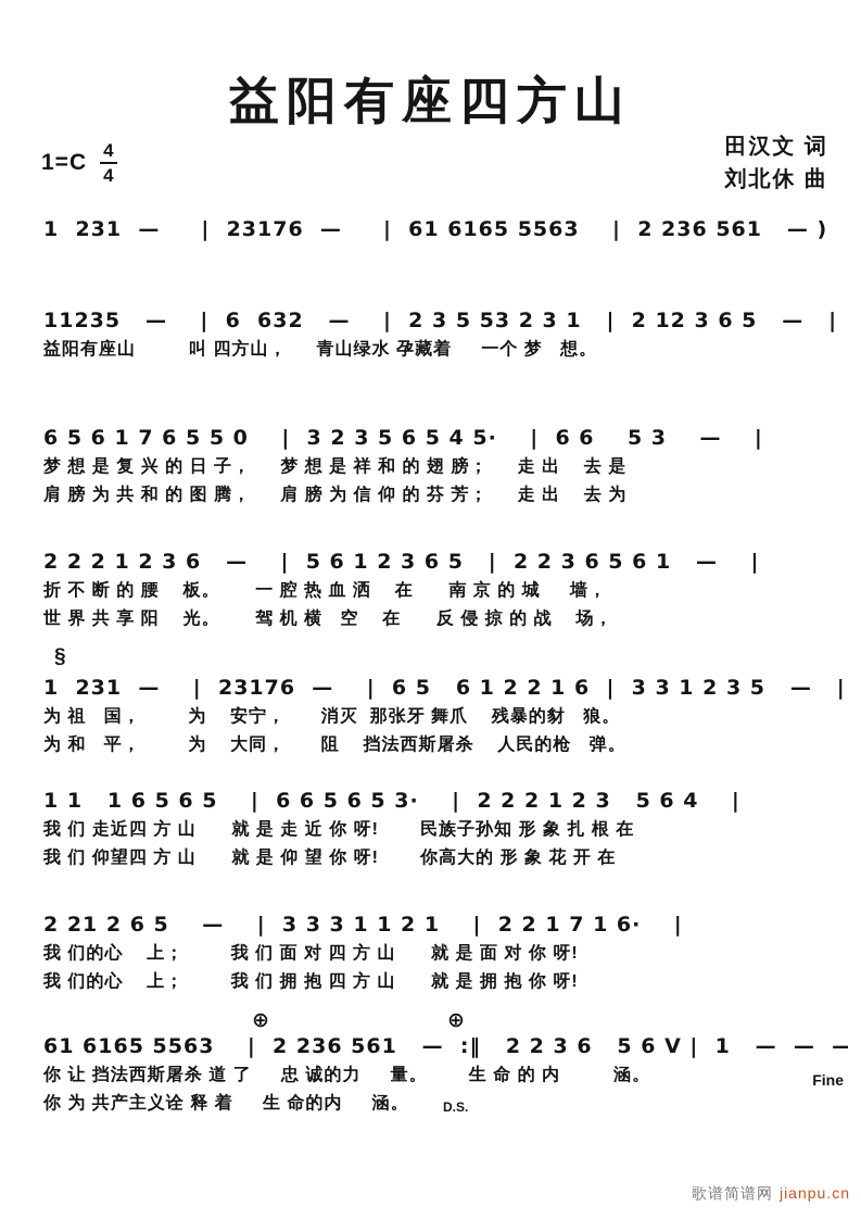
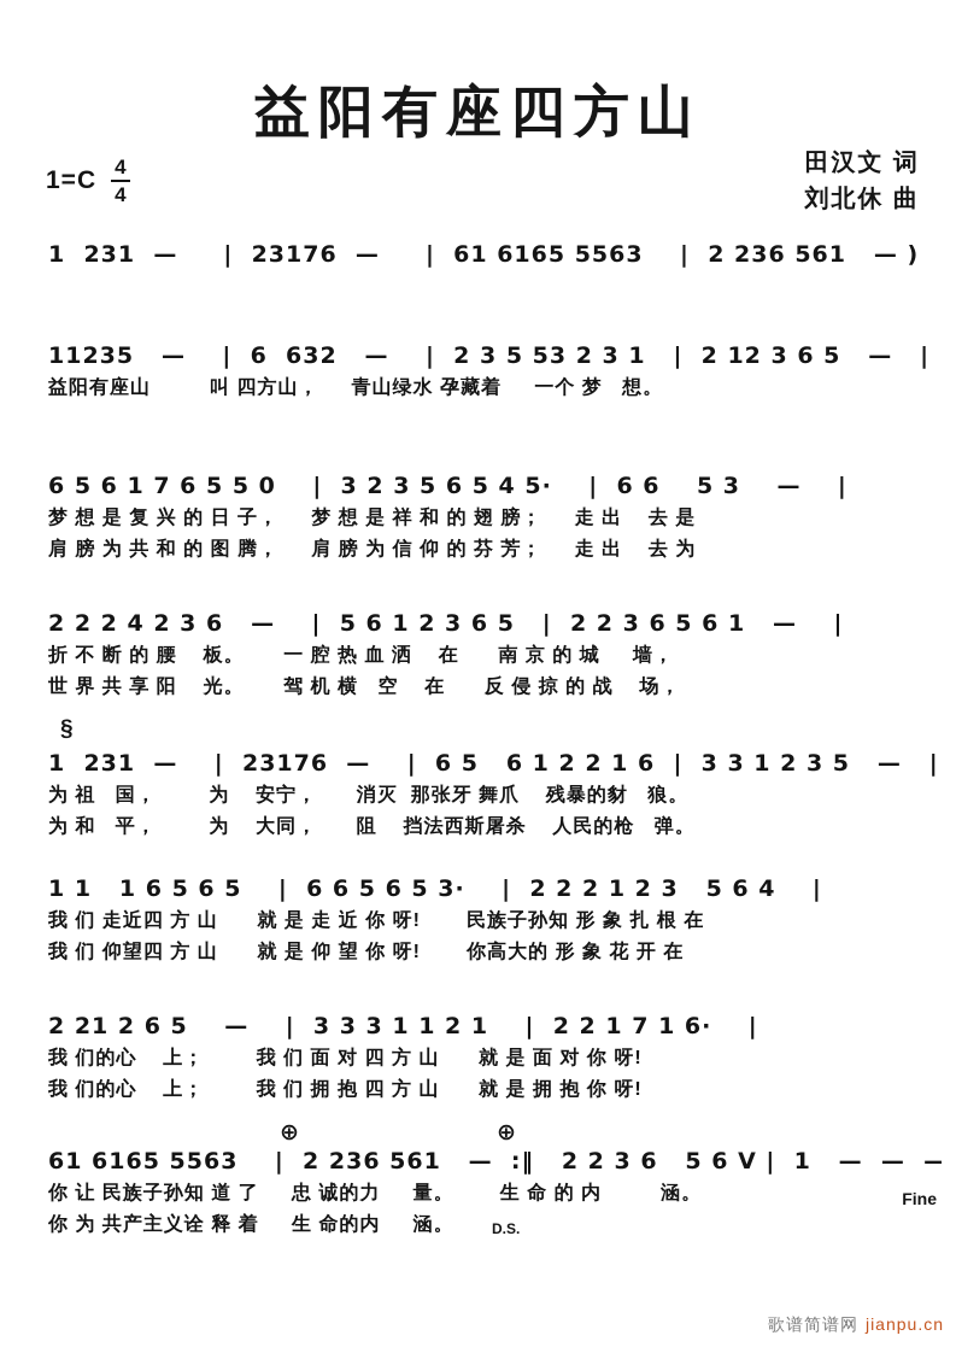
  益阳有座四方山
  1=C
  4
  4
  田汉文 词
  刘北休 曲
  1 231 — | 23176 — | 61 6165 5563 | 2 236 561 — )
  11235 — | 6 632 — | 2 3 5 53 2 3 1 | 2 12 3 6 5 — |
  益阳有座山 叫 四方山， 青山绿水 孕藏着 一个 梦 想。
  6 5 6 1 7 6 5 5 0 | 3 2 3 5 6 5 4 5· | 6 6 5 3 — |
  梦 想 是 复 兴 的 日 子， 梦 想 是 祥 和 的 翅 膀； 走 出 去 是
  肩 膀 为 共 和 的 图 腾， 肩 膀 为 信 仰 的 芬 芳； 走 出 去 为
- 2 2 2 1 2 3 6 — | 5 6 1 2 3 6 5 | 2 2 3 6 5 6 1 — |
+ 2 2 2 4 2 3 6 — | 5 6 1 2 3 6 5 | 2 2 3 6 5 6 1 — |
  折 不 断 的 腰 板。 一 腔 热 血 洒 在 南 京 的 城 墙，
  世 界 共 享 阳 光。 驾 机 横 空 在 反 侵 掠 的 战 场，
  §
  1 231 — | 23176 — | 6 5 6 1 2 2 1 6 | 3 3 1 2 3 5 — |
  为 祖 国， 为 安宁， 消灭 那张牙 舞爪 残暴的豺 狼。
  为 和 平， 为 大同， 阻 挡法西斯屠杀 人民的枪 弹。
  1 1 1 6 5 6 5 | 6 6 5 6 5 3· | 2 2 2 1 2 3 5 6 4 |
  我 们 走近四 方 山 就 是 走 近 你 呀! 民族子孙知 形 象 扎 根 在
  我 们 仰望四 方 山 就 是 仰 望 你 呀! 你高大的 形 象 花 开 在
  2 21 2 6 5 — | 3 3 3 1 1 2 1 | 2 2 1 7 1 6· |
  我 们的心 上； 我 们 面 对 四 方 山 就 是 面 对 你 呀!
  我 们的心 上； 我 们 拥 抱 四 方 山 就 是 拥 抱 你 呀!
  ⊕
  ⊕
  61 6165 5563 | 2 236 561 — :‖ 2 2 3 6 5 6 V | 1 — — —
- 你 让 挡法西斯屠杀 道 了 忠 诚的力 量。 生 命 的 内 涵。
+ 你 让 民族子孙知 道 了 忠 诚的力 量。 生 命 的 内 涵。
  你 为 共产主义诠 释 着 生 命的内 涵。
  Fine
  D.S.
  歌谱简谱网 jianpu.cn
